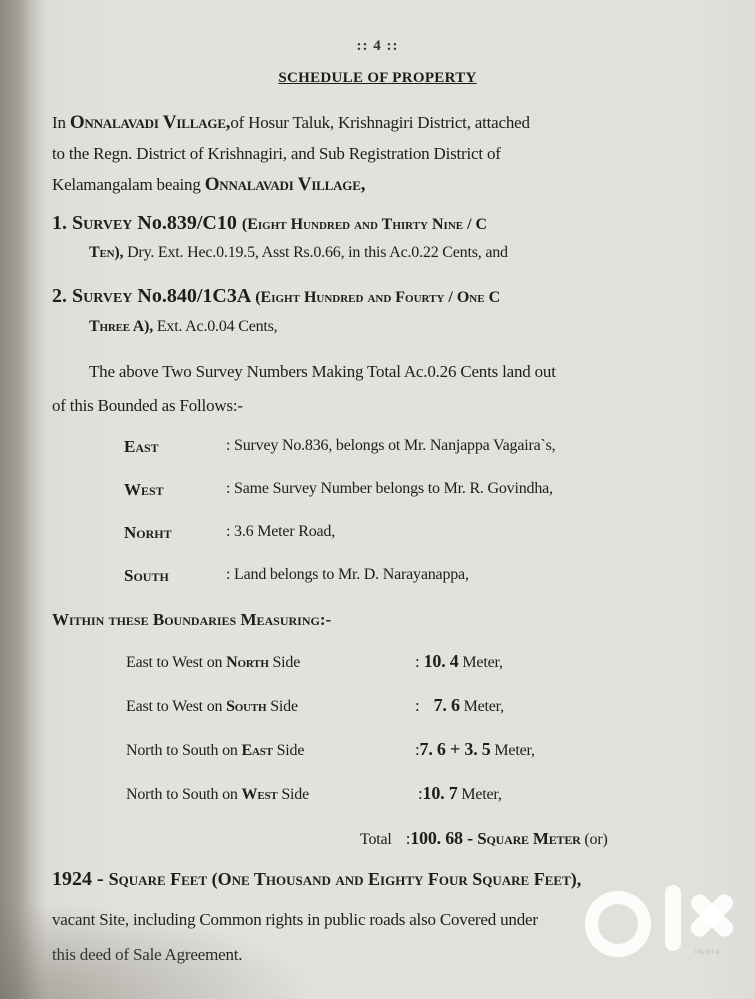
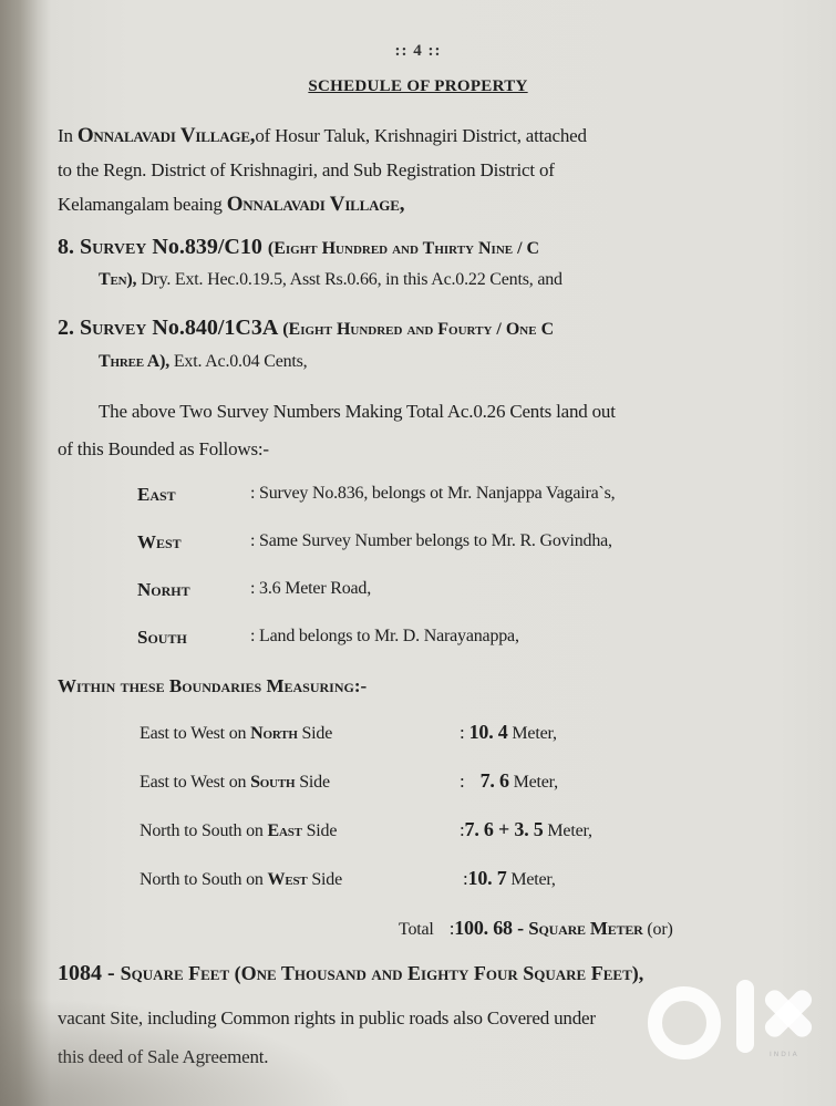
  :: 4 ::
  SCHEDULE OF PROPERTY
  In Onnalavadi Village,of Hosur Taluk, Krishnagiri District, attached
  to the Regn. District of Krishnagiri, and Sub Registration District of
  Kelamangalam beaing Onnalavadi Village,
- 1. Survey No.839/C10 (Eight Hundred and Thirty Nine / C
+ 8. Survey No.839/C10 (Eight Hundred and Thirty Nine / C
  Ten), Dry. Ext. Hec.0.19.5, Asst Rs.0.66, in this Ac.0.22 Cents, and
  2. Survey No.840/1C3A (Eight Hundred and Fourty / One C
  Three A), Ext. Ac.0.04 Cents,
  The above Two Survey Numbers Making Total Ac.0.26 Cents land out
  of this Bounded as Follows:-
  East
  : Survey No.836, belongs ot Mr. Nanjappa Vagaira`s,
  West
  : Same Survey Number belongs to Mr. R. Govindha,
  Norht
  : 3.6 Meter Road,
  South
  : Land belongs to Mr. D. Narayanappa,
  Within these Boundaries Measuring:-
  East to West on North Side
  : 10. 4 Meter,
  East to West on South Side
  : 7. 6 Meter,
  North to South on East Side
  :7. 6 + 3. 5 Meter,
  North to South on West Side
  :10. 7 Meter,
  Total :100. 68 - Square Meter (or)
- 1924 - Square Feet (One Thousand and Eighty Four Square Feet),
+ 1084 - Square Feet (One Thousand and Eighty Four Square Feet),
